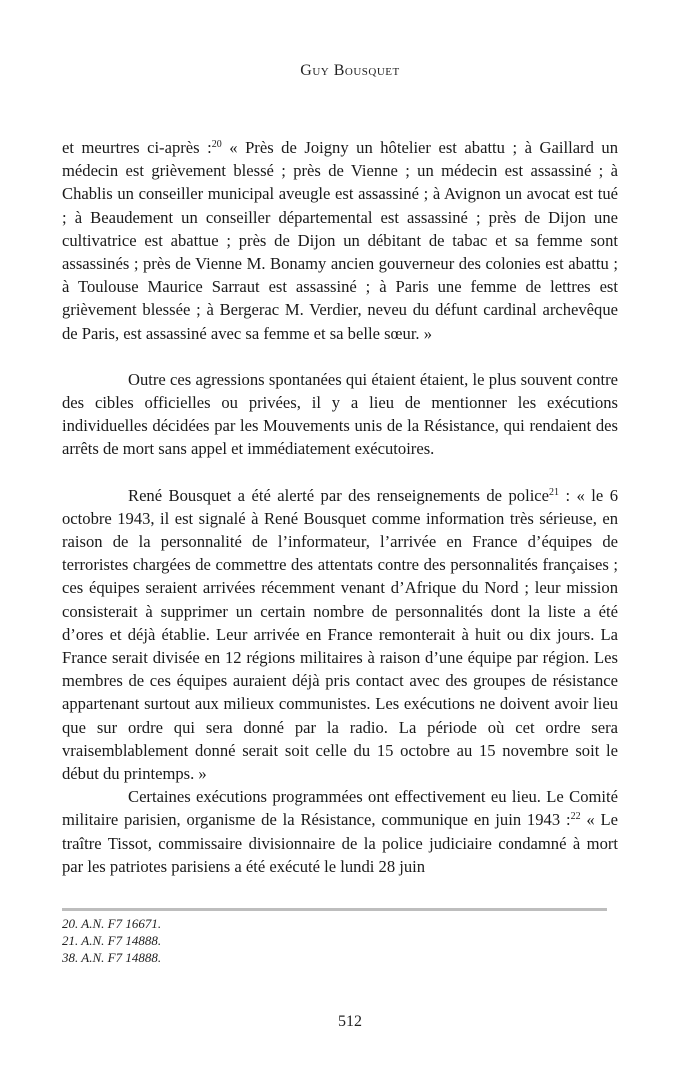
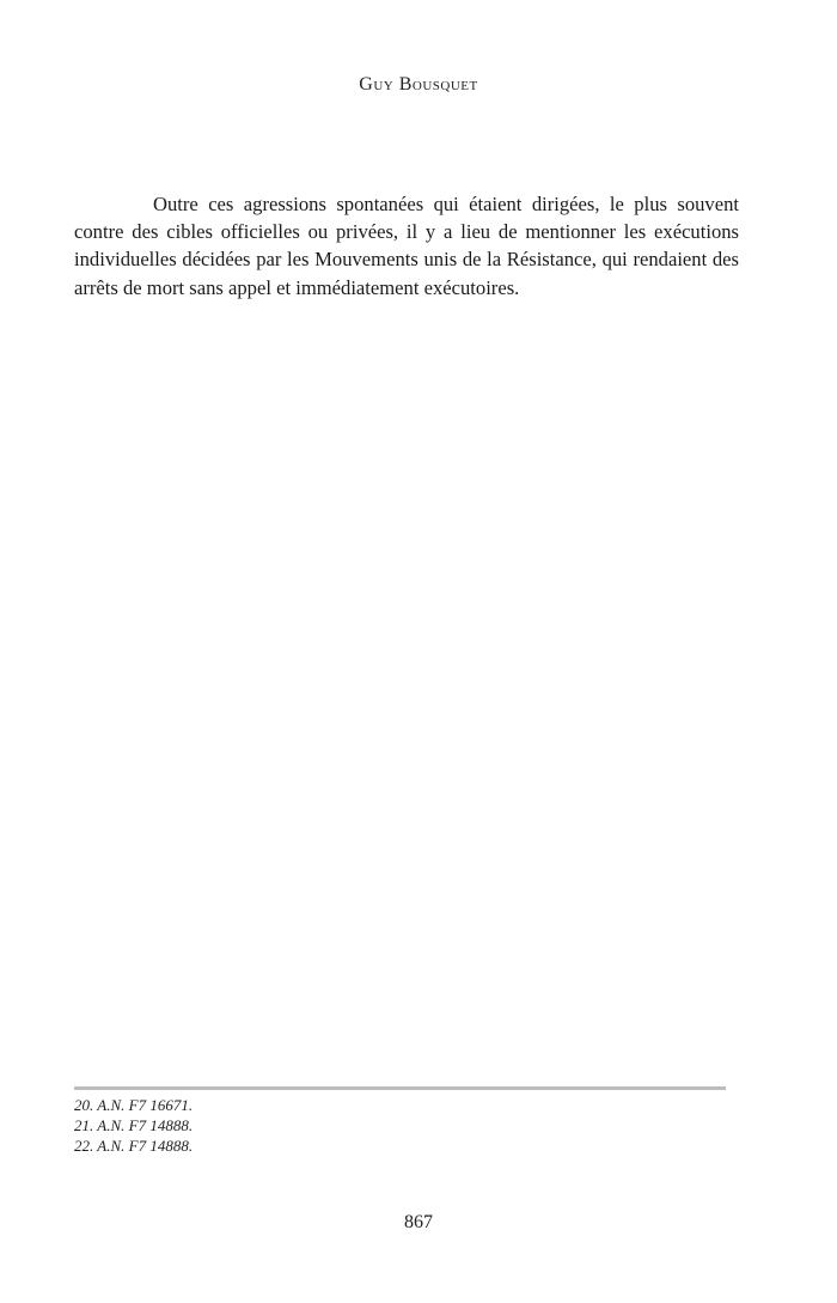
  Guy Bousquet
- et meurtres ci-après :20 « Près de Joigny un hôtelier est abattu ; à Gaillard un médecin est grièvement blessé ; près de Vienne ; un médecin est assassiné ; à Chablis un conseiller municipal aveugle est assassiné ; à Avignon un avocat est tué ; à Beaudement un conseiller départemental est assassiné ; près de Dijon une cultivatrice est abattue ; près de Dijon un débitant de tabac et sa femme sont assassinés ; près de Vienne M. Bonamy ancien gouverneur des colonies est abattu ; à Toulouse Maurice Sarraut est assassiné ; à Paris une femme de lettres est grièvement blessée ; à Bergerac M. Verdier, neveu du défunt cardinal archevêque de Paris, est assassiné avec sa femme et sa belle sœur. »
- Outre ces agressions spontanées qui étaient étaient, le plus souvent contre des cibles officielles ou privées, il y a lieu de mentionner les exécutions individuelles décidées par les Mouvements unis de la Résistance, qui rendaient des arrêts de mort sans appel et immédiatement exécutoires.
+ Outre ces agressions spontanées qui étaient dirigées, le plus souvent contre des cibles officielles ou privées, il y a lieu de mentionner les exécutions individuelles décidées par les Mouvements unis de la Résistance, qui rendaient des arrêts de mort sans appel et immédiatement exécutoires.
- René Bousquet a été alerté par des renseignements de police21 : « le 6 octobre 1943, il est signalé à René Bousquet comme information très sérieuse, en raison de la personnalité de l’informateur, l’arrivée en France d’équipes de terroristes chargées de commettre des attentats contre des personnalités françaises ; ces équipes seraient arrivées récemment venant d’Afrique du Nord ; leur mission consisterait à supprimer un certain nombre de personnalités dont la liste a été d’ores et déjà établie. Leur arrivée en France remonterait à huit ou dix jours. La France serait divisée en 12 régions militaires à raison d’une équipe par région. Les membres de ces équipes auraient déjà pris contact avec des groupes de résistance appartenant surtout aux milieux communistes. Les exécutions ne doivent avoir lieu que sur ordre qui sera donné par la radio. La période où cet ordre sera vraisemblablement donné serait soit celle du 15 octobre au 15 novembre soit le début du printemps. »
- Certaines exécutions programmées ont effectivement eu lieu. Le Comité militaire parisien, organisme de la Résistance, communique en juin 1943 :22 « Le traître Tissot, commissaire divisionnaire de la police judiciaire condamné à mort par les patriotes parisiens a été exécuté le lundi 28 juin
  20. A.N. F7 16671.
  21. A.N. F7 14888.
- 38. A.N. F7 14888.
+ 22. A.N. F7 14888.
- 512
+ 867
